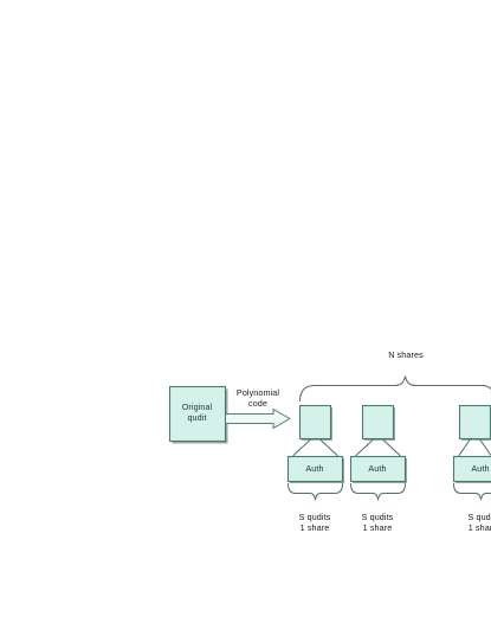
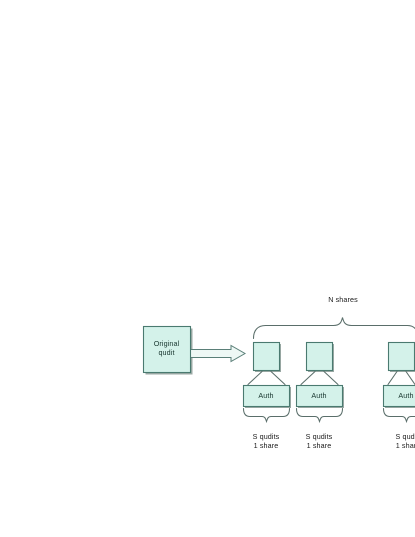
  Original
  qudit
- Polynomial
- code
  N shares
  Auth
  Auth
  Auth
  S qudits
  1 share
  S qudits
  1 share
  S qud
  1 sha
